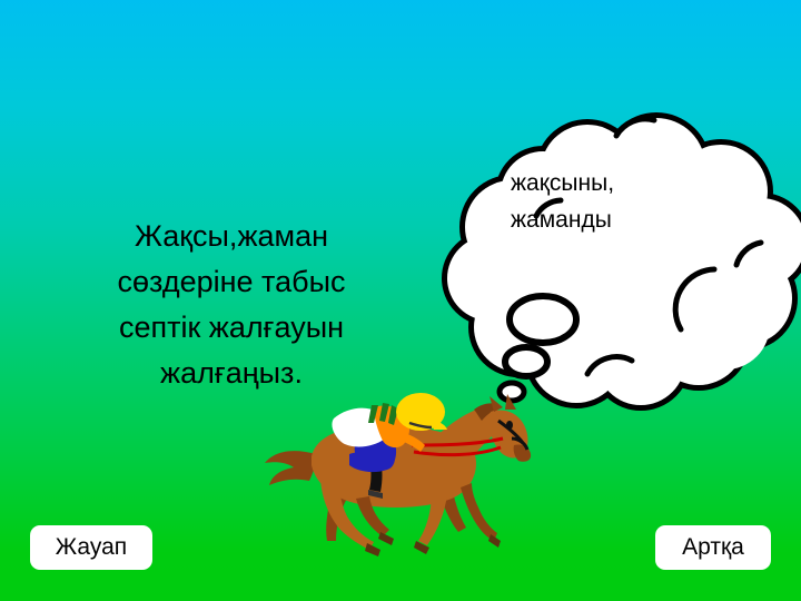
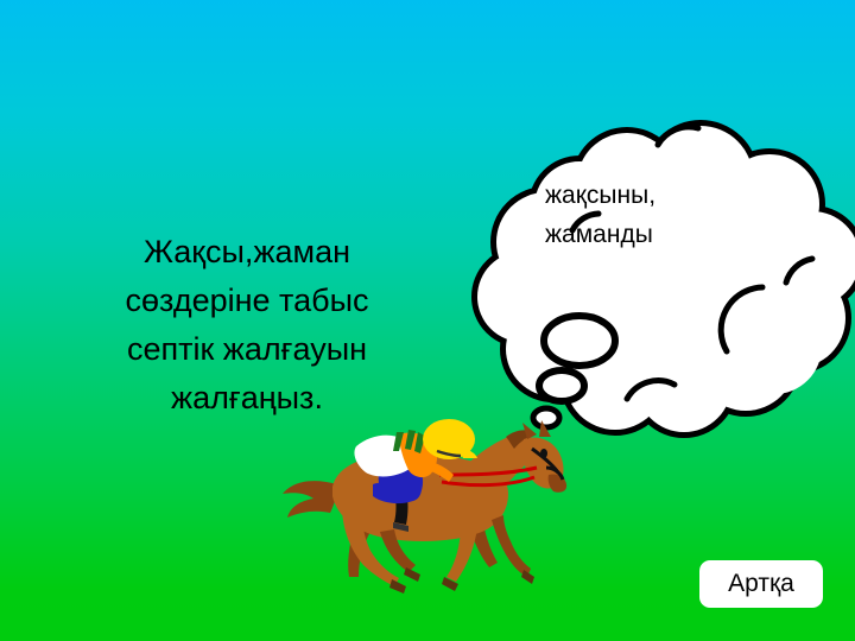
  Жақсы,жаман
  сөздеріне табыс
  септік жалғауын
  жалғаңыз.
  жақсыны,
  жаманды
- Жауап
  Артқа
